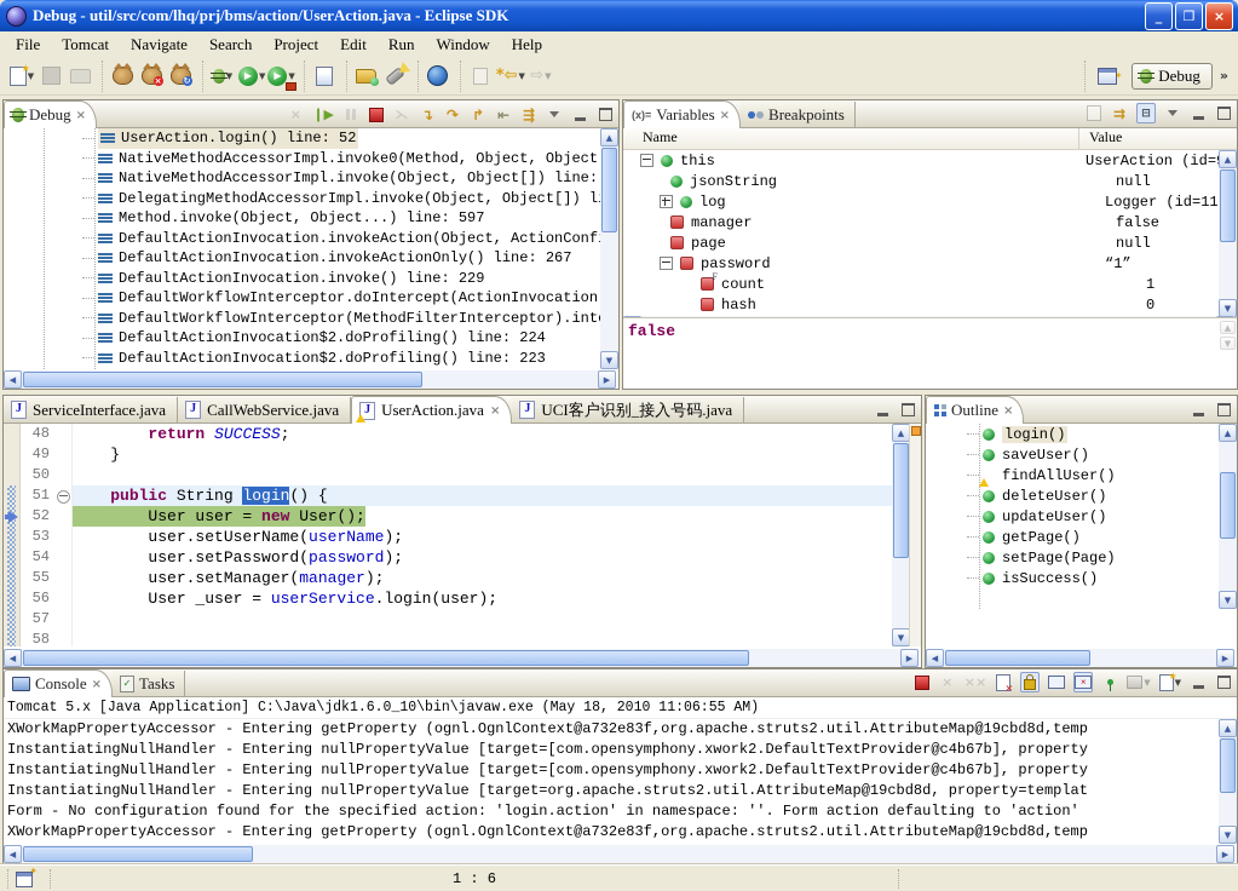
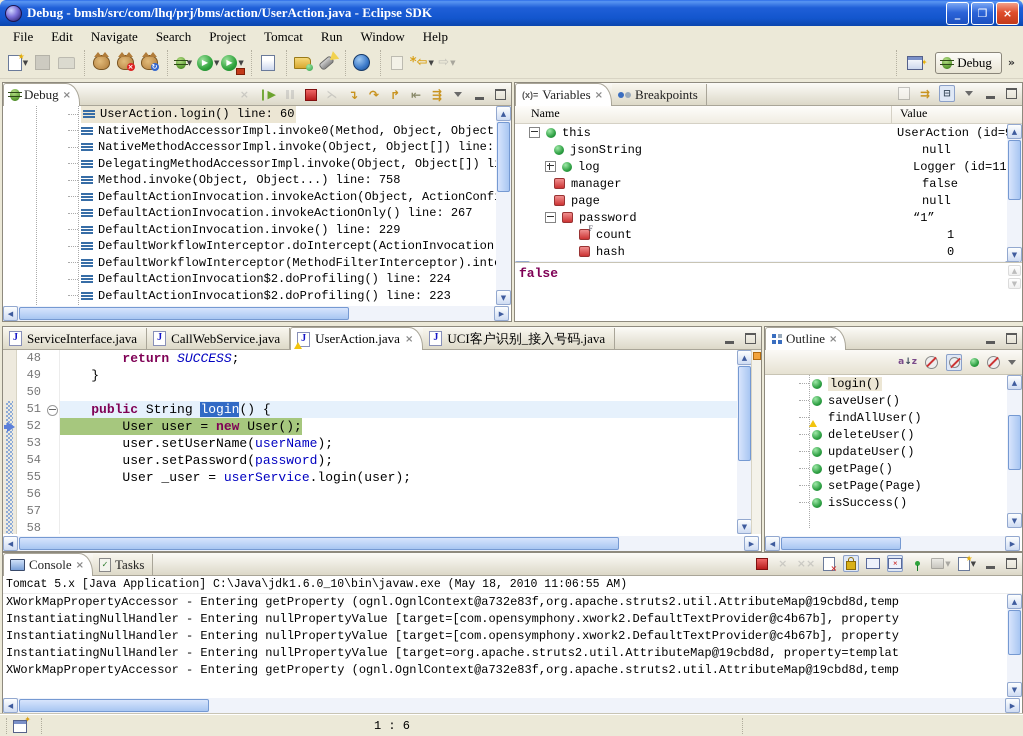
- Debug - util/src/com/lhq/prj/bms/action/UserAction.java - Eclipse SDK
+ Debug - bmsh/src/com/lhq/prj/bms/action/UserAction.java - Eclipse SDK
  _
  ❐
  ×
  File
- Tomcat
+ Edit
  Navigate
  Search
  Project
- Edit
+ Tomcat
  Run
  Window
  Help
  ★
  ▼
  ×
  ↻
  ▼
  ▶
  ▼
  ▶
  ▼
  *⇦
  ▼
  ⇨
  ▼
  ✦
  Debug
  »
  Debug
  ×
  ×
  ❙▶
  ⋋
  ↴
  ↷
  ↱
  ⇤
  ⇶
- UserAction.login() line: 52
+ UserAction.login() line: 60
  NativeMethodAccessorImpl.invoke0(Method, Object, Object
  NativeMethodAccessorImpl.invoke(Object, Object[]) line:
  DelegatingMethodAccessorImpl.invoke(Object, Object[]) l
- Method.invoke(Object, Object...) line: 597
+ Method.invoke(Object, Object...) line: 758
  DefaultActionInvocation.invokeAction(Object, ActionConf
  DefaultActionInvocation.invokeActionOnly() line: 267
  DefaultActionInvocation.invoke() line: 229
  DefaultWorkflowInterceptor.doIntercept(ActionInvocation
  DefaultWorkflowInterceptor(MethodFilterInterceptor).int
  DefaultActionInvocation$2.doProfiling() line: 224
  DefaultActionInvocation$2.doProfiling() line: 223
  (x)=
  Variables
  ×
  Breakpoints
  ⇉
  ⊟
  Name
  Value
  this
  UserAction (id=
  jsonString
  null
  log
  Logger (id=11
  manager
  false
  page
  null
  password
  “1”
  F
  count
  1
  hash
  0
  false
  ServiceInterface.java
  CallWebService.java
  UserAction.java
  ×
  UCI客户识别_接入号码.java
  48
  49
  50
  51
  52
  53
  54
  55
  56
  57
  58
  return SUCCESS;
  }
  public String login() {
  User user = new User();
  user.setUserName(userName);
  user.setPassword(password);
- user.setManager(manager);
  User _user = userService.login(user);
  Outline
  ×
+ a↓z
  login()
  saveUser()
  findAllUser()
  deleteUser()
  updateUser()
  getPage()
  setPage(Page)
  isSuccess()
  Console
  ×
  ✓
  Tasks
  ×
  ××
  ×
  ▼
  ★
  ▼
  Tomcat 5.x [Java Application] C:\Java\jdk1.6.0_10\bin\javaw.exe (May 18, 2010 11:06:55 AM)
  XWorkMapPropertyAccessor - Entering getProperty (ognl.OgnlContext@a732e83f,org.apache.struts2.util.AttributeMap@19cbd8d,temp
  InstantiatingNullHandler - Entering nullPropertyValue [target=[com.opensymphony.xwork2.DefaultTextProvider@c4b67b], property
  InstantiatingNullHandler - Entering nullPropertyValue [target=[com.opensymphony.xwork2.DefaultTextProvider@c4b67b], property
  InstantiatingNullHandler - Entering nullPropertyValue [target=org.apache.struts2.util.AttributeMap@19cbd8d, property=templat
- Form - No configuration found for the specified action: 'login.action' in namespace: ''. Form action defaulting to 'action'
  XWorkMapPropertyAccessor - Entering getProperty (ognl.OgnlContext@a732e83f,org.apache.struts2.util.AttributeMap@19cbd8d,temp
  1 : 6
